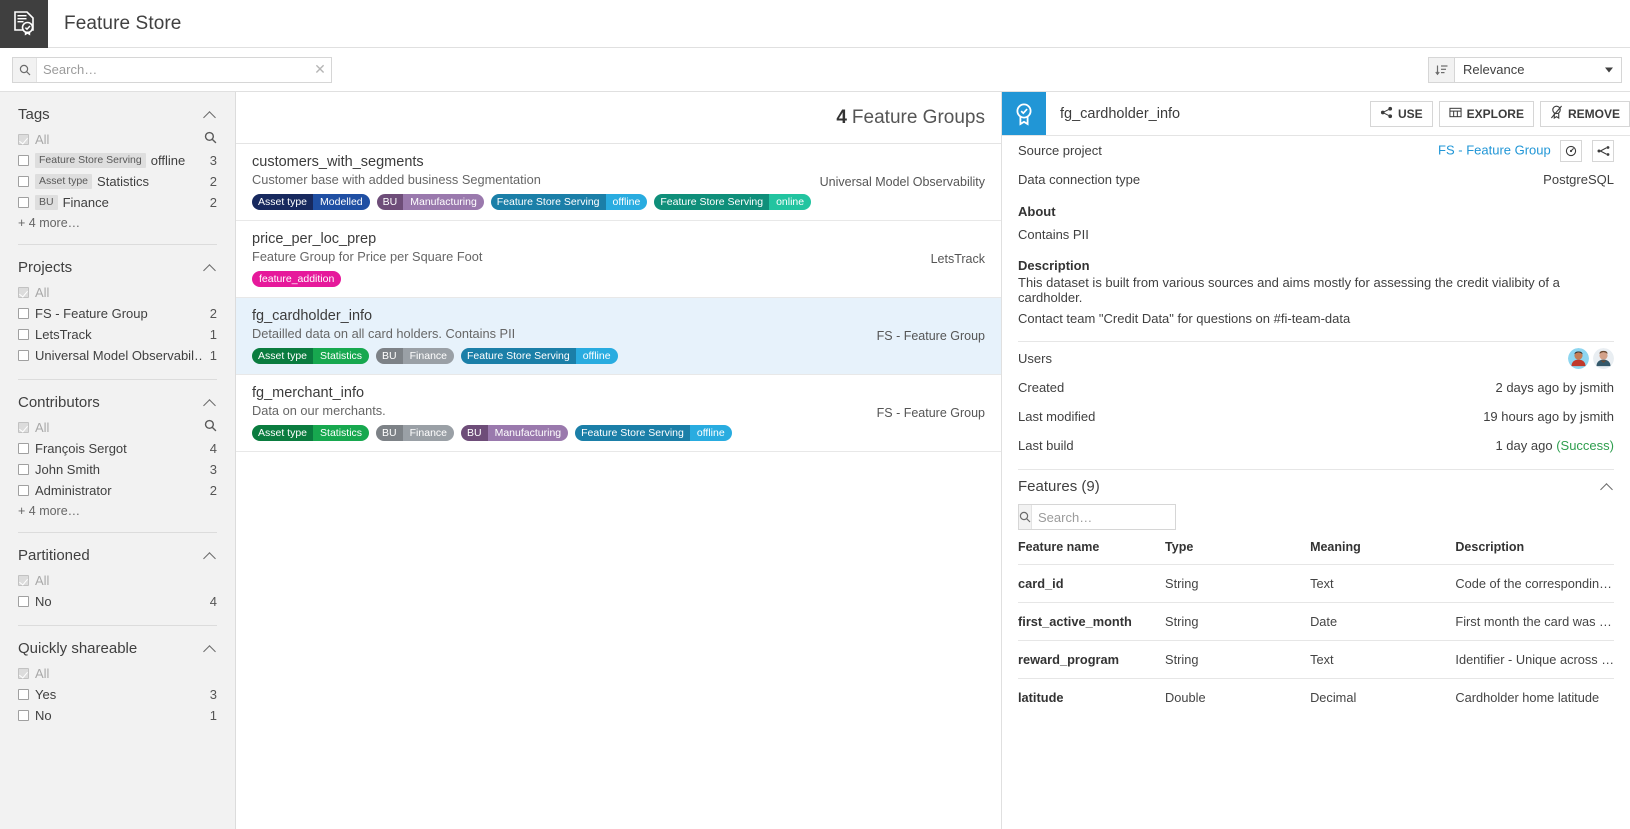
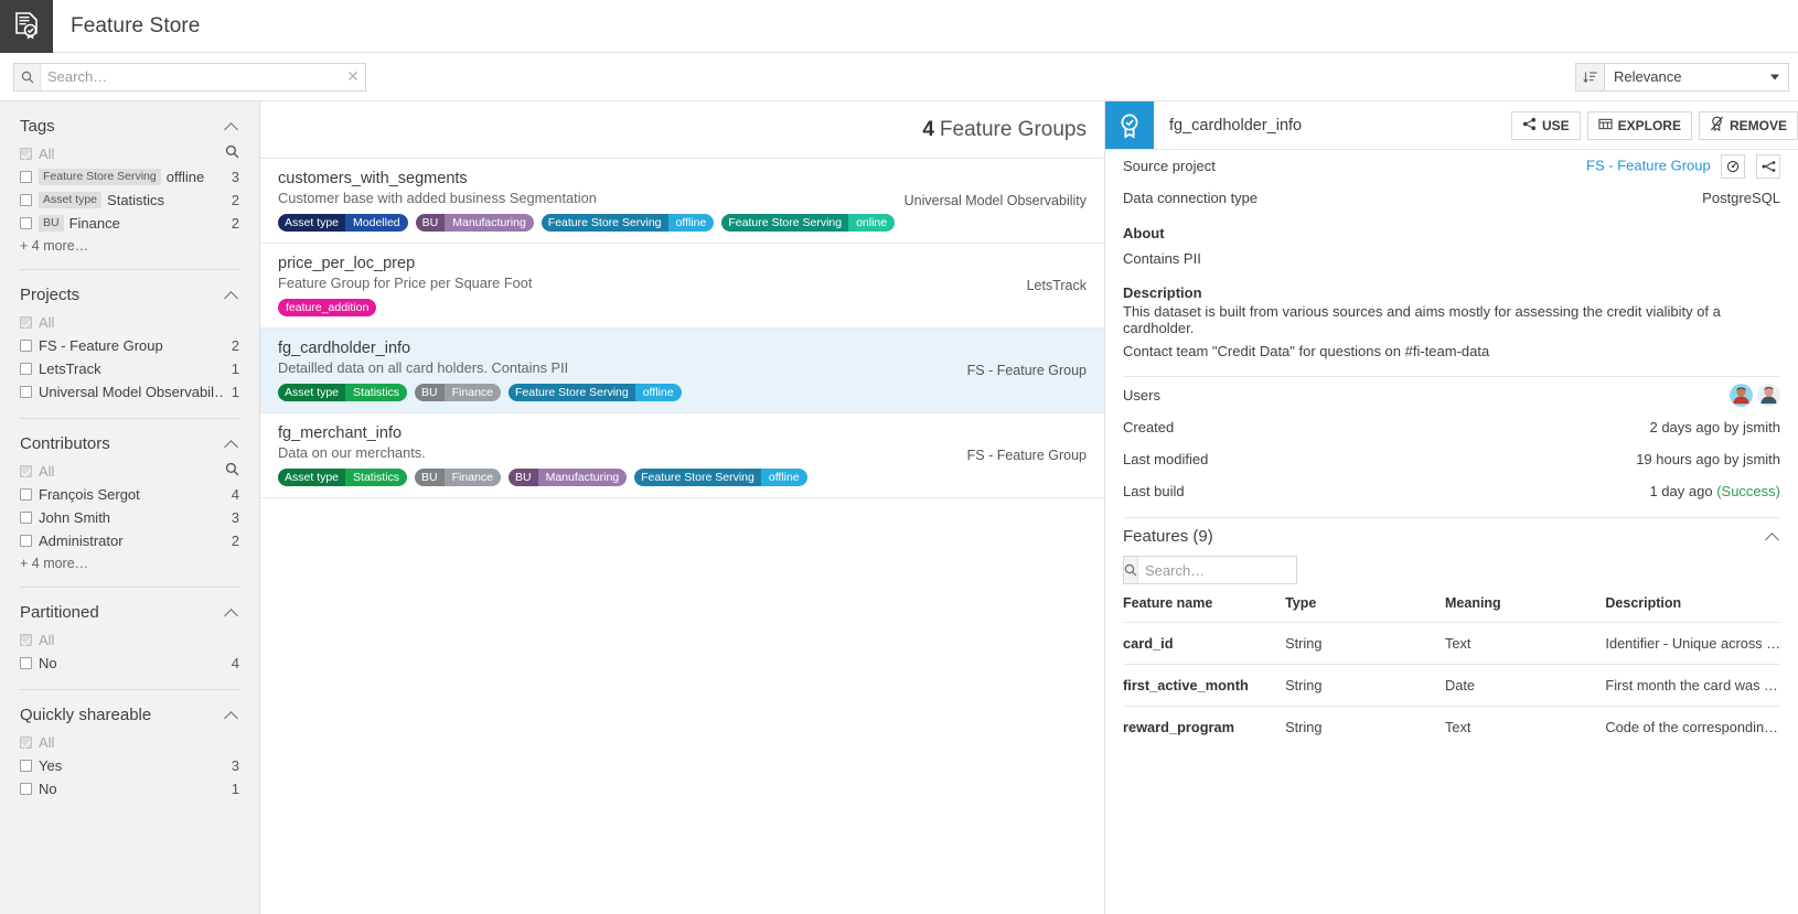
  Feature Store
  Search…
  ✕
  Relevance
  Tags
  All
  Feature Store Serving
  offline
  3
  Asset type
  Statistics
  2
  BU
  Finance
  2
  + 4 more…
  Projects
  All
  FS - Feature Group
  2
  LetsTrack
  1
  Universal Model Observabil…
  1
  Contributors
  All
  François Sergot
  4
  John Smith
  3
  Administrator
  2
  + 4 more…
  Partitioned
  All
  No
  4
  Quickly shareable
  All
  Yes
  3
  No
  1
  4
  Feature Groups
  customers_with_segments
  Customer base with added business Segmentation
  Asset type
  Modelled
  BU
  Manufacturing
  Feature Store Serving
  offline
  Feature Store Serving
  online
  Universal Model Observability
  price_per_loc_prep
  Feature Group for Price per Square Foot
  feature_addition
  LetsTrack
  fg_cardholder_info
  Detailled data on all card holders. Contains PII
  Asset type
  Statistics
  BU
  Finance
  Feature Store Serving
  offline
  FS - Feature Group
  fg_merchant_info
  Data on our merchants.
  Asset type
  Statistics
  BU
  Finance
  BU
  Manufacturing
  Feature Store Serving
  offline
  FS - Feature Group
  fg_cardholder_info
  USE
  EXPLORE
  REMOVE
  Source project
  FS - Feature Group
  Data connection type
  PostgreSQL
  About
  Contains PII
  Description
  This dataset is built from various sources and aims mostly for assessing the credit vialibity of a cardholder.
  Contact team "Credit Data" for questions on #fi-team-data
  Users
  Created
  2 days ago by jsmith
  Last modified
  19 hours ago by jsmith
  Last build
  1 day ago (Success)
  Features (9)
  Search…
  Feature name	Type	Meaning	Description
- card_id	String	Text	Code of the correspondin…
+ card_id	String	Text	Identifier - Unique across …
  first_active_month	String	Date	First month the card was …
- reward_program	String	Text	Identifier - Unique across …
+ reward_program	String	Text	Code of the correspondin…
- latitude	Double	Decimal	Cardholder home latitude
